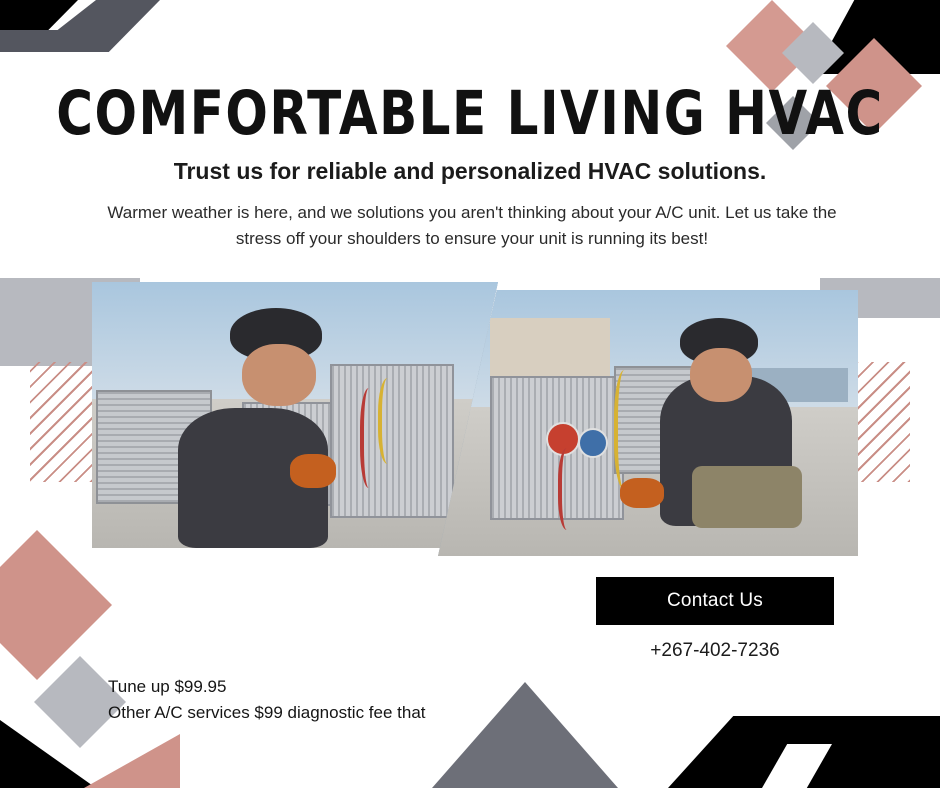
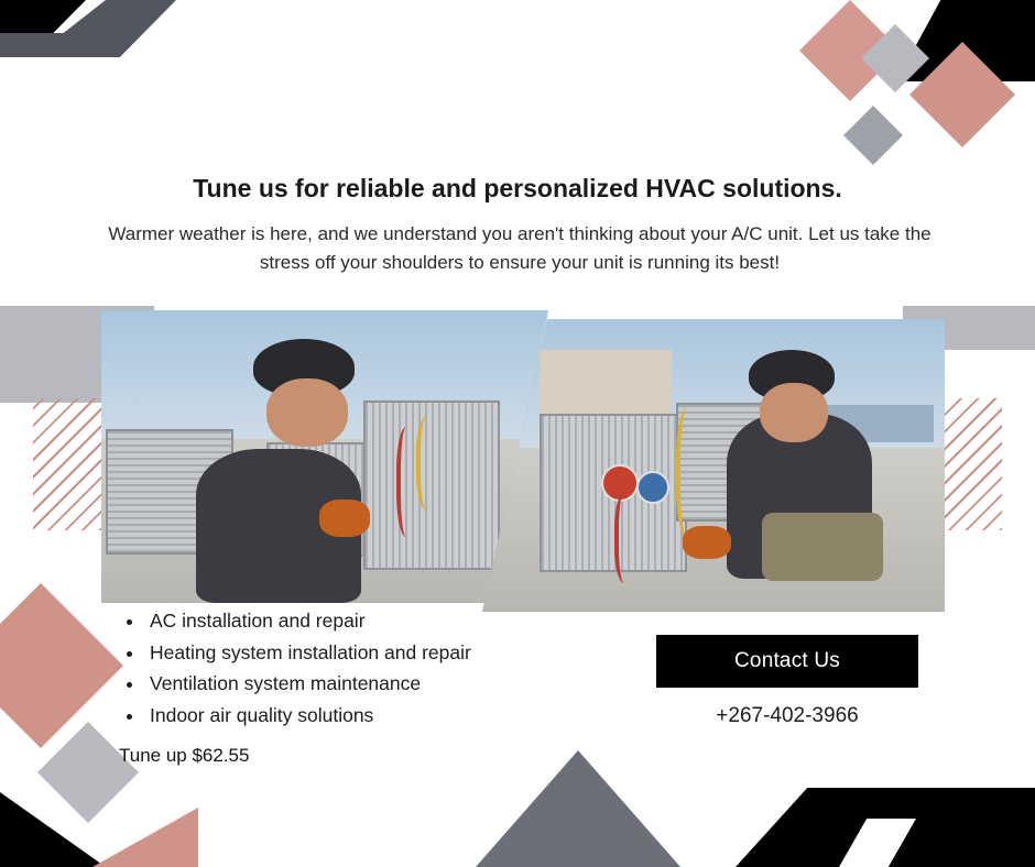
- COMFORTABLE LIVING HVAC
- Trust us for reliable and personalized HVAC solutions.
+ Tune us for reliable and personalized HVAC solutions.
- Warmer weather is here, and we solutions you aren't thinking about your A/C unit. Let us take the stress off your shoulders to ensure your unit is running its best!
+ Warmer weather is here, and we understand you aren't thinking about your A/C unit. Let us take the stress off your shoulders to ensure your unit is running its best!
+ AC installation and repair
+ Heating system installation and repair
+ Ventilation system maintenance
+ Indoor air quality solutions
  Contact Us
- +267-402-7236
+ +267-402-3966
- Tune up $99.95
+ Tune up $62.55
- Other A/C services $99 diagnostic fee that
